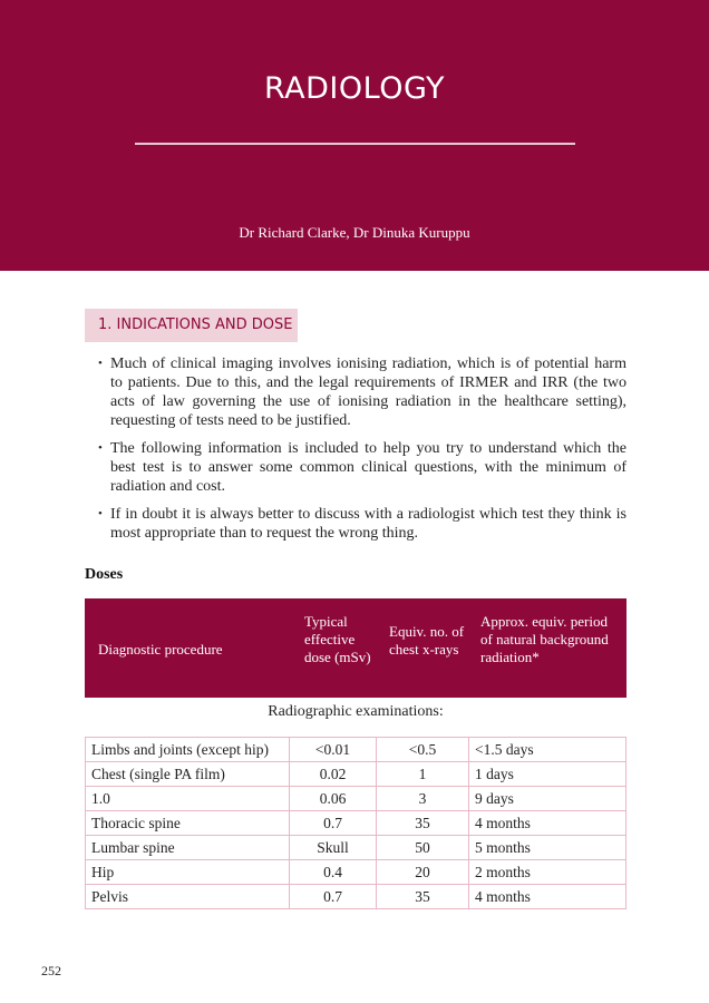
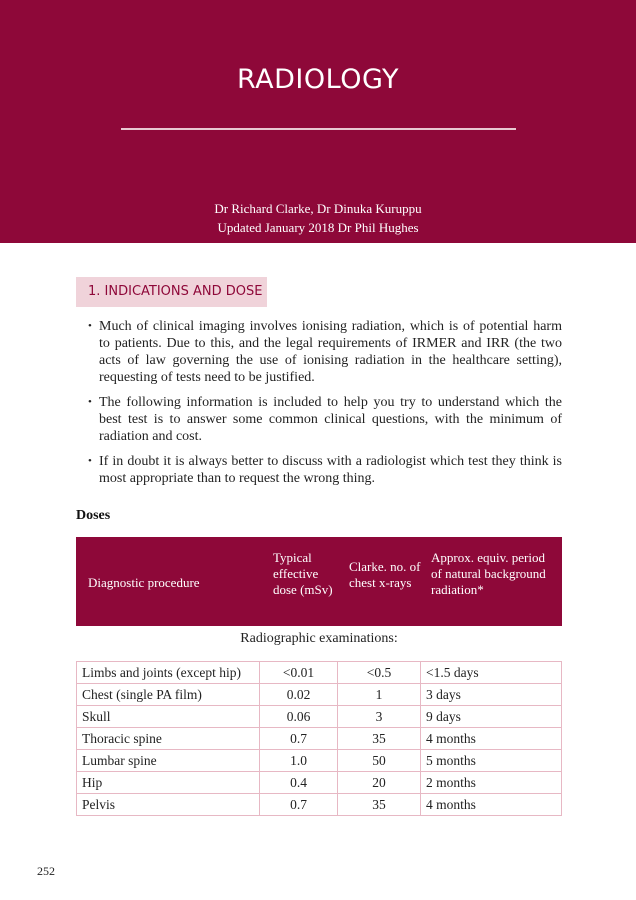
  RADIOLOGY
  Dr Richard Clarke, Dr Dinuka Kuruppu
+ Updated January 2018 Dr Phil Hughes
  1. INDICATIONS AND DOSE
  •
  Much of clinical imaging involves ionising radiation, which is of potential harm to patients. Due to this, and the legal requirements of IRMER and IRR (the two acts of law governing the use of ionising radiation in the healthcare setting), requesting of tests need to be justified.
  •
  The following information is included to help you try to understand which the best test is to answer some common clinical questions, with the minimum of radiation and cost.
  •
  If in doubt it is always better to discuss with a radiologist which test they think is most appropriate than to request the wrong thing.
  Doses
  Diagnostic procedure
  Typical effective dose (mSv)
- Equiv. no. of chest x-rays
+ Clarke. no. of chest x-rays
  Approx. equiv. period of natural background radiation*
  Radiographic examinations:
  Limbs and joints (except hip)	<0.01	<0.5	<1.5 days
- Chest (single PA film)	0.02	1	1 days
+ Chest (single PA film)	0.02	1	3 days
- 1.0	0.06	3	9 days
+ Skull	0.06	3	9 days
  Thoracic spine	0.7	35	4 months
- Lumbar spine	Skull	50	5 months
+ Lumbar spine	1.0	50	5 months
  Hip	0.4	20	2 months
  Pelvis	0.7	35	4 months
  252
